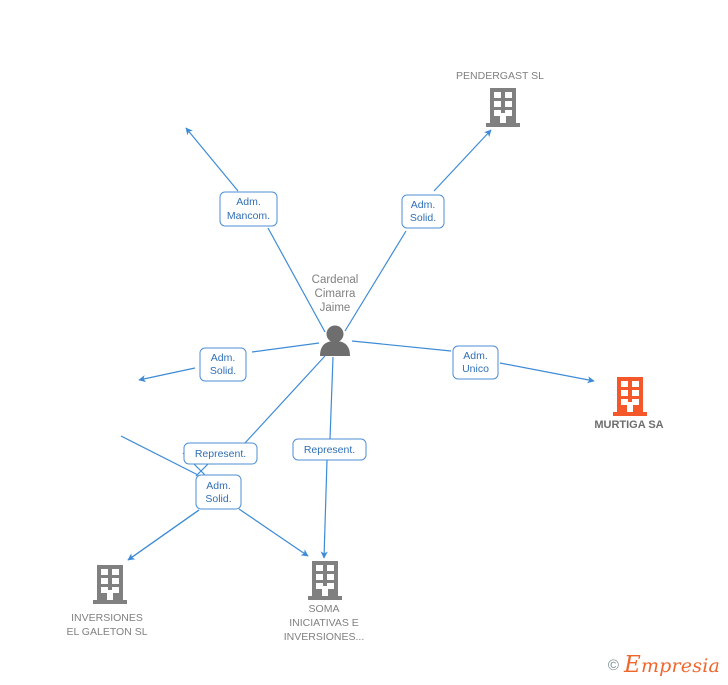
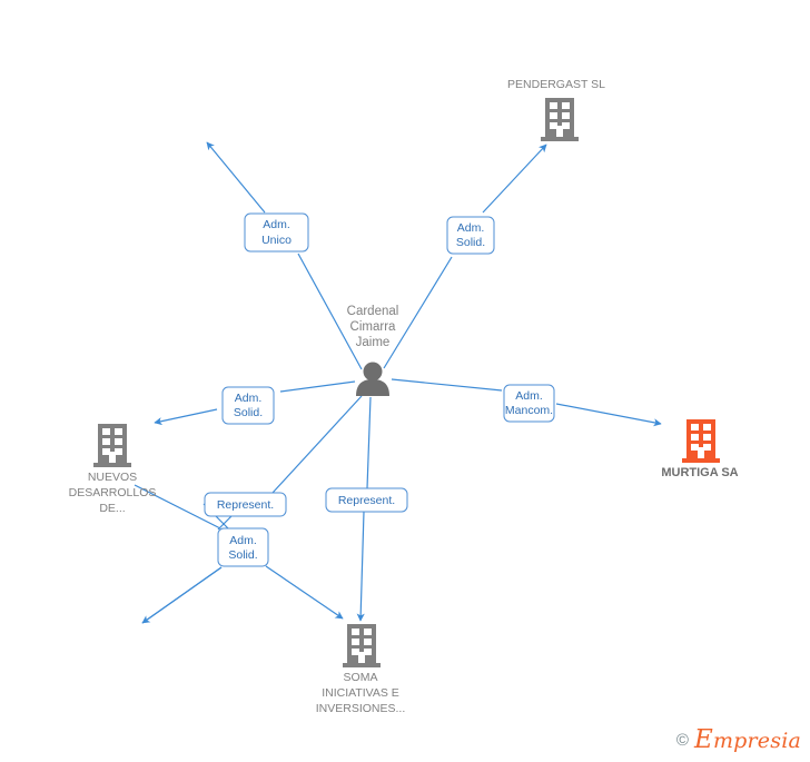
  Adm.
- Mancom.
+ Unico
  Adm.
  Solid.
  Adm.
  Solid.
  Adm.
- Unico
+ Mancom.
  Represent.
  Represent.
  Adm.
  Solid.
  PENDERGAST SL
  Cardenal
  Cimarra
  Jaime
+ NUEVOS
+ DESARROLLOS
+ DE...
  MURTIGA SA
- INVERSIONES
- EL GALETON SL
  SOMA
  INICIATIVAS E
  INVERSIONES...
  ©
  Empresia
